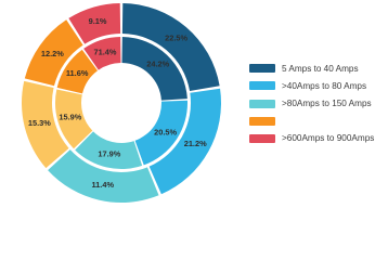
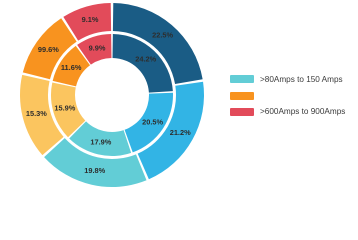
  22.5%
  21.2%
- 11.4%
+ 19.8%
  15.3%
- 12.2%
+ 99.6%
  9.1%
  24.2%
  20.5%
  17.9%
  15.9%
  11.6%
- 71.4%
+ 9.9%
- 5 Amps to 40 Amps
- >40Amps to 80 Amps
  >80Amps to 150 Amps
  >600Amps to 900Amps
